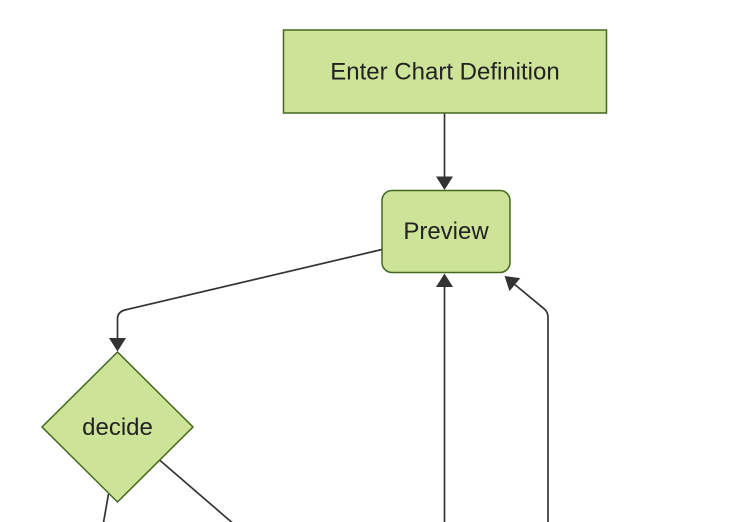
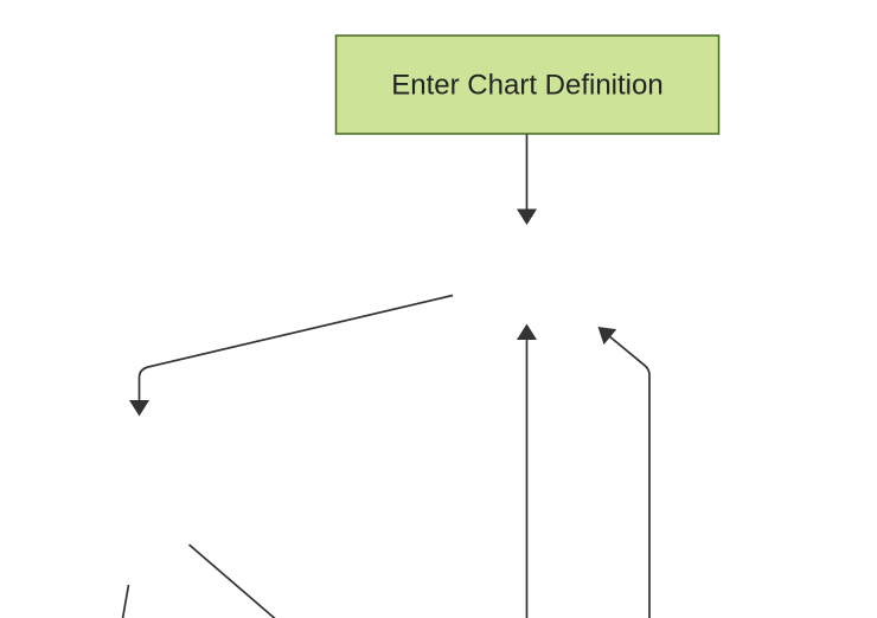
  Enter Chart Definition
- Preview
- decide
